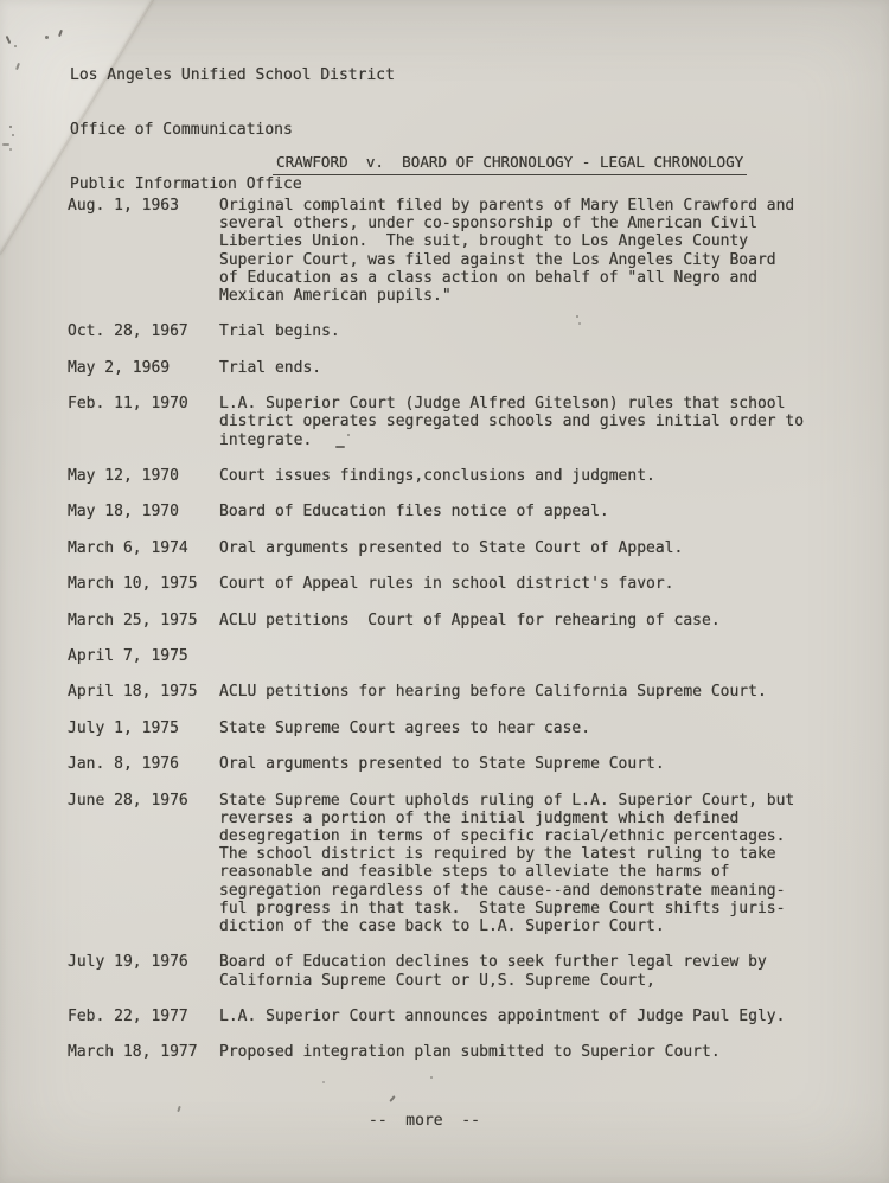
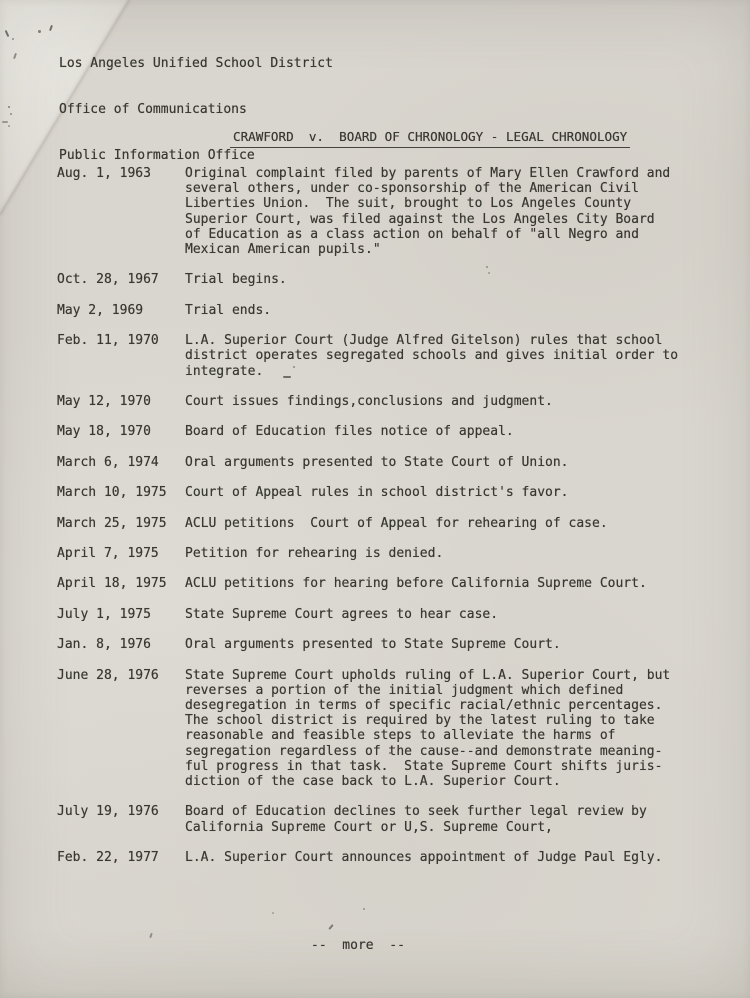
  Los Angeles Unified School District
  Office of Communications
  Public Information Office
  CRAWFORD v. BOARD OF CHRONOLOGY - LEGAL CHRONOLOGY
  Aug. 1, 1963
  Original complaint filed by parents of Mary Ellen Crawford and
  several others, under co-sponsorship of the American Civil
  Liberties Union. The suit, brought to Los Angeles County
  Superior Court, was filed against the Los Angeles City Board
  of Education as a class action on behalf of "all Negro and
  Mexican American pupils."
  Oct. 28, 1967
  Trial begins.
  May 2, 1969
  Trial ends.
  Feb. 11, 1970
  L.A. Superior Court (Judge Alfred Gitelson) rules that school
  district operates segregated schools and gives initial order to
  integrate.
  May 12, 1970
  Court issues findings,conclusions and judgment.
  May 18, 1970
  Board of Education files notice of appeal.
  March 6, 1974
- Oral arguments presented to State Court of Appeal.
+ Oral arguments presented to State Court of Union.
  March 10, 1975
  Court of Appeal rules in school district's favor.
  March 25, 1975
  ACLU petitions Court of Appeal for rehearing of case.
  April 7, 1975
+ Petition for rehearing is denied.
  April 18, 1975
  ACLU petitions for hearing before California Supreme Court.
  July 1, 1975
  State Supreme Court agrees to hear case.
  Jan. 8, 1976
  Oral arguments presented to State Supreme Court.
  June 28, 1976
  State Supreme Court upholds ruling of L.A. Superior Court, but
  reverses a portion of the initial judgment which defined
  desegregation in terms of specific racial/ethnic percentages.
  The school district is required by the latest ruling to take
  reasonable and feasible steps to alleviate the harms of
  segregation regardless of the cause--and demonstrate meaning-
  ful progress in that task. State Supreme Court shifts juris-
  diction of the case back to L.A. Superior Court.
  July 19, 1976
  Board of Education declines to seek further legal review by
  California Supreme Court or U,S. Supreme Court,
  Feb. 22, 1977
  L.A. Superior Court announces appointment of Judge Paul Egly.
- March 18, 1977
- Proposed integration plan submitted to Superior Court.
  -- more --
